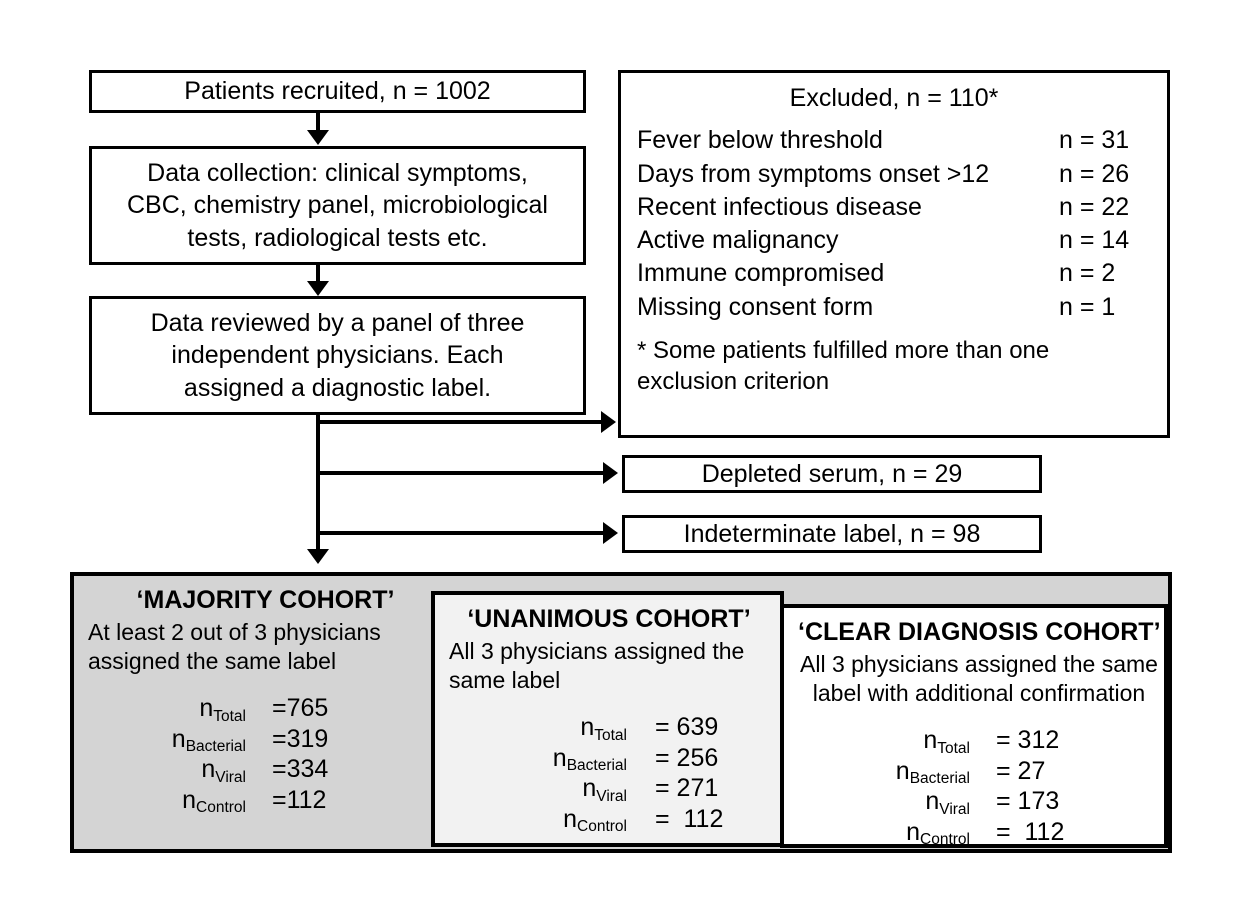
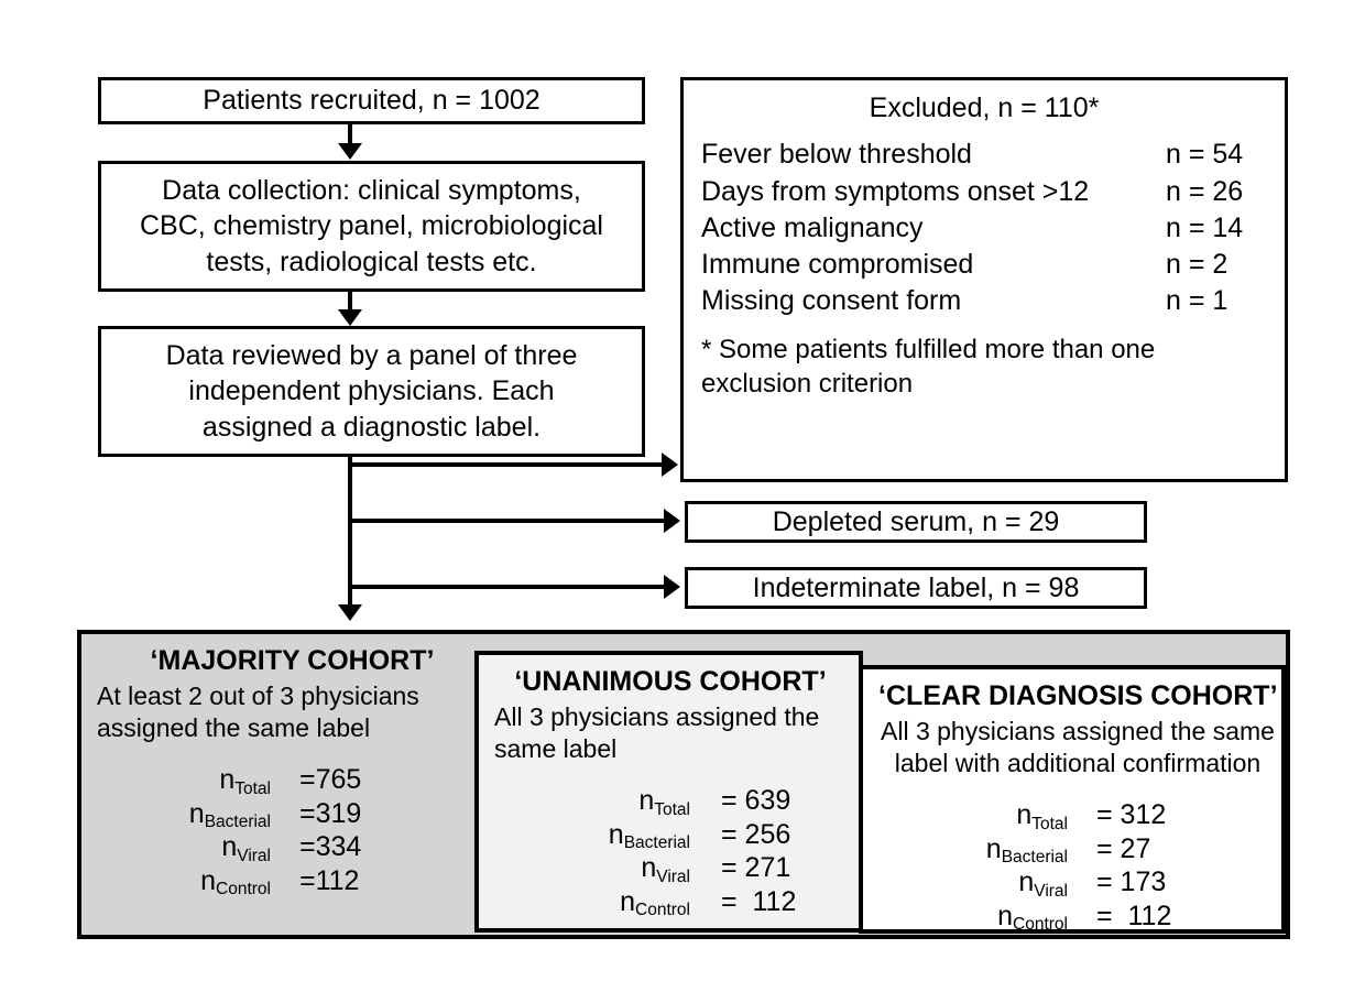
  Patients recruited, n = 1002
  Data collection: clinical symptoms,
  CBC, chemistry panel, microbiological
  tests, radiological tests etc.
  Data reviewed by a panel of three
  independent physicians. Each
  assigned a diagnostic label.
  Excluded, n = 110*
  Fever below threshold
- n = 31
+ n = 54
  Days from symptoms onset >12
  n = 26
- Recent infectious disease
- n = 22
  Active malignancy
  n = 14
  Immune compromised
  n = 2
  Missing consent form
  n = 1
  * Some patients fulfilled more than one
  exclusion criterion
  Depleted serum, n = 29
  Indeterminate label, n = 98
  ‘MAJORITY COHORT’
  At least 2 out of 3 physicians
  assigned the same label
  nTotal
  =765
  nBacterial
  =319
  nViral
  =334
  nControl
  =112
  ‘UNANIMOUS COHORT’
  All 3 physicians assigned the
  same label
  nTotal
  = 639
  nBacterial
  = 256
  nViral
  = 271
  nControl
  = 112
  ‘CLEAR DIAGNOSIS COHORT’
  All 3 physicians assigned the same
  label with additional confirmation
  nTotal
  = 312
  nBacterial
  = 27
  nViral
  = 173
  nControl
  = 112
